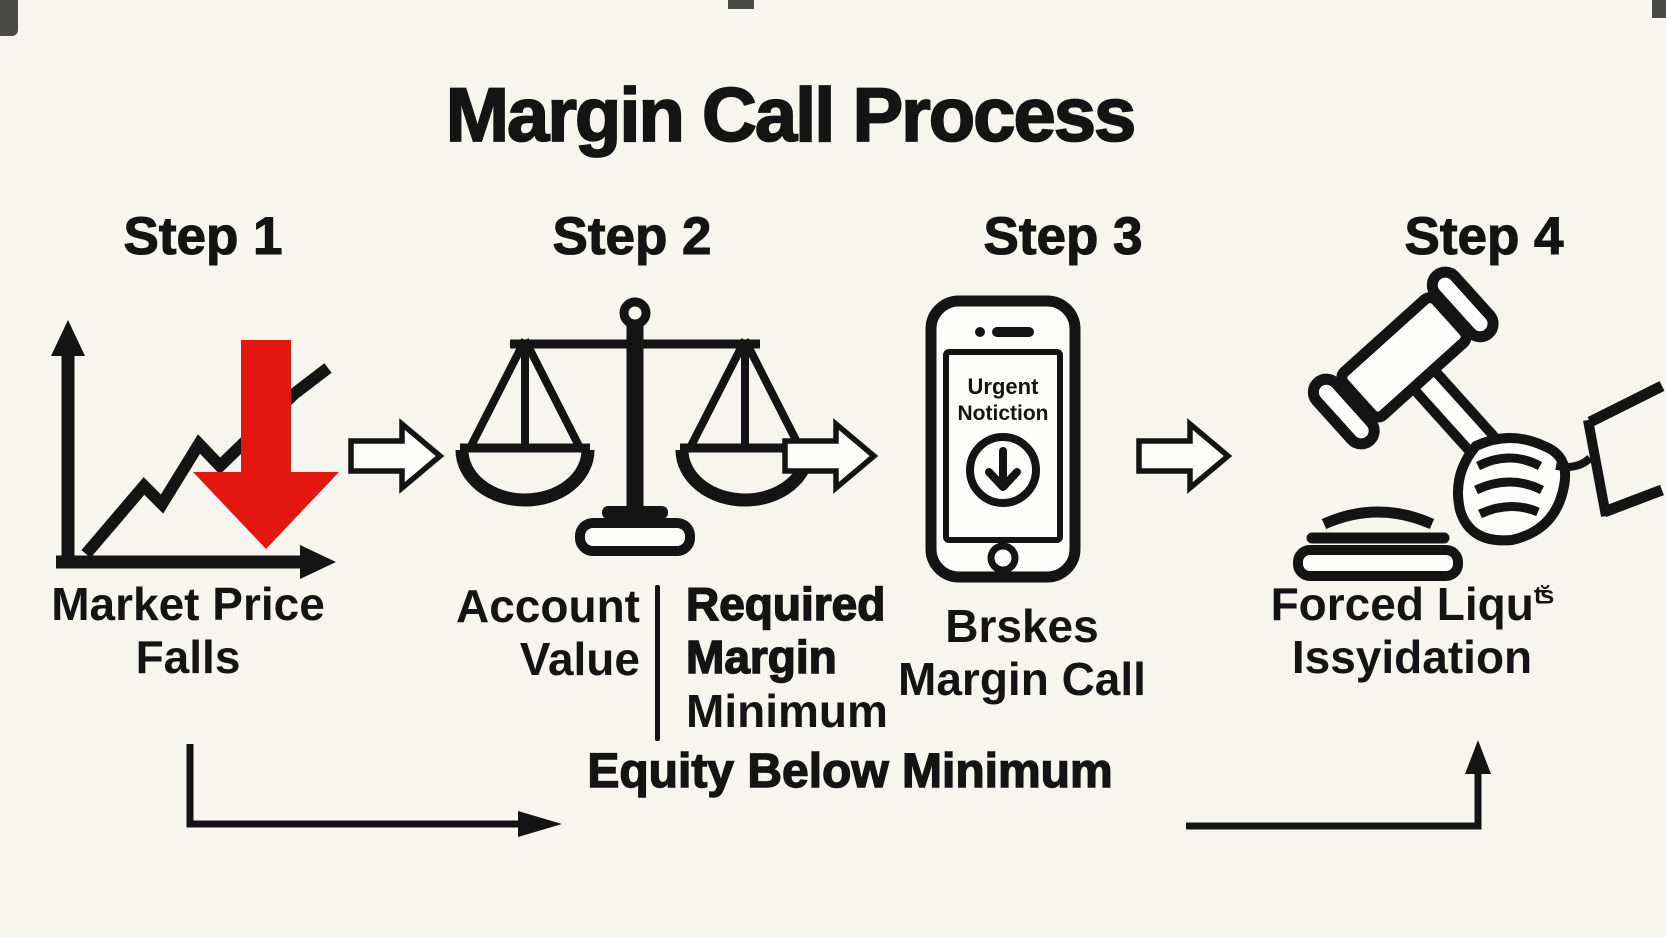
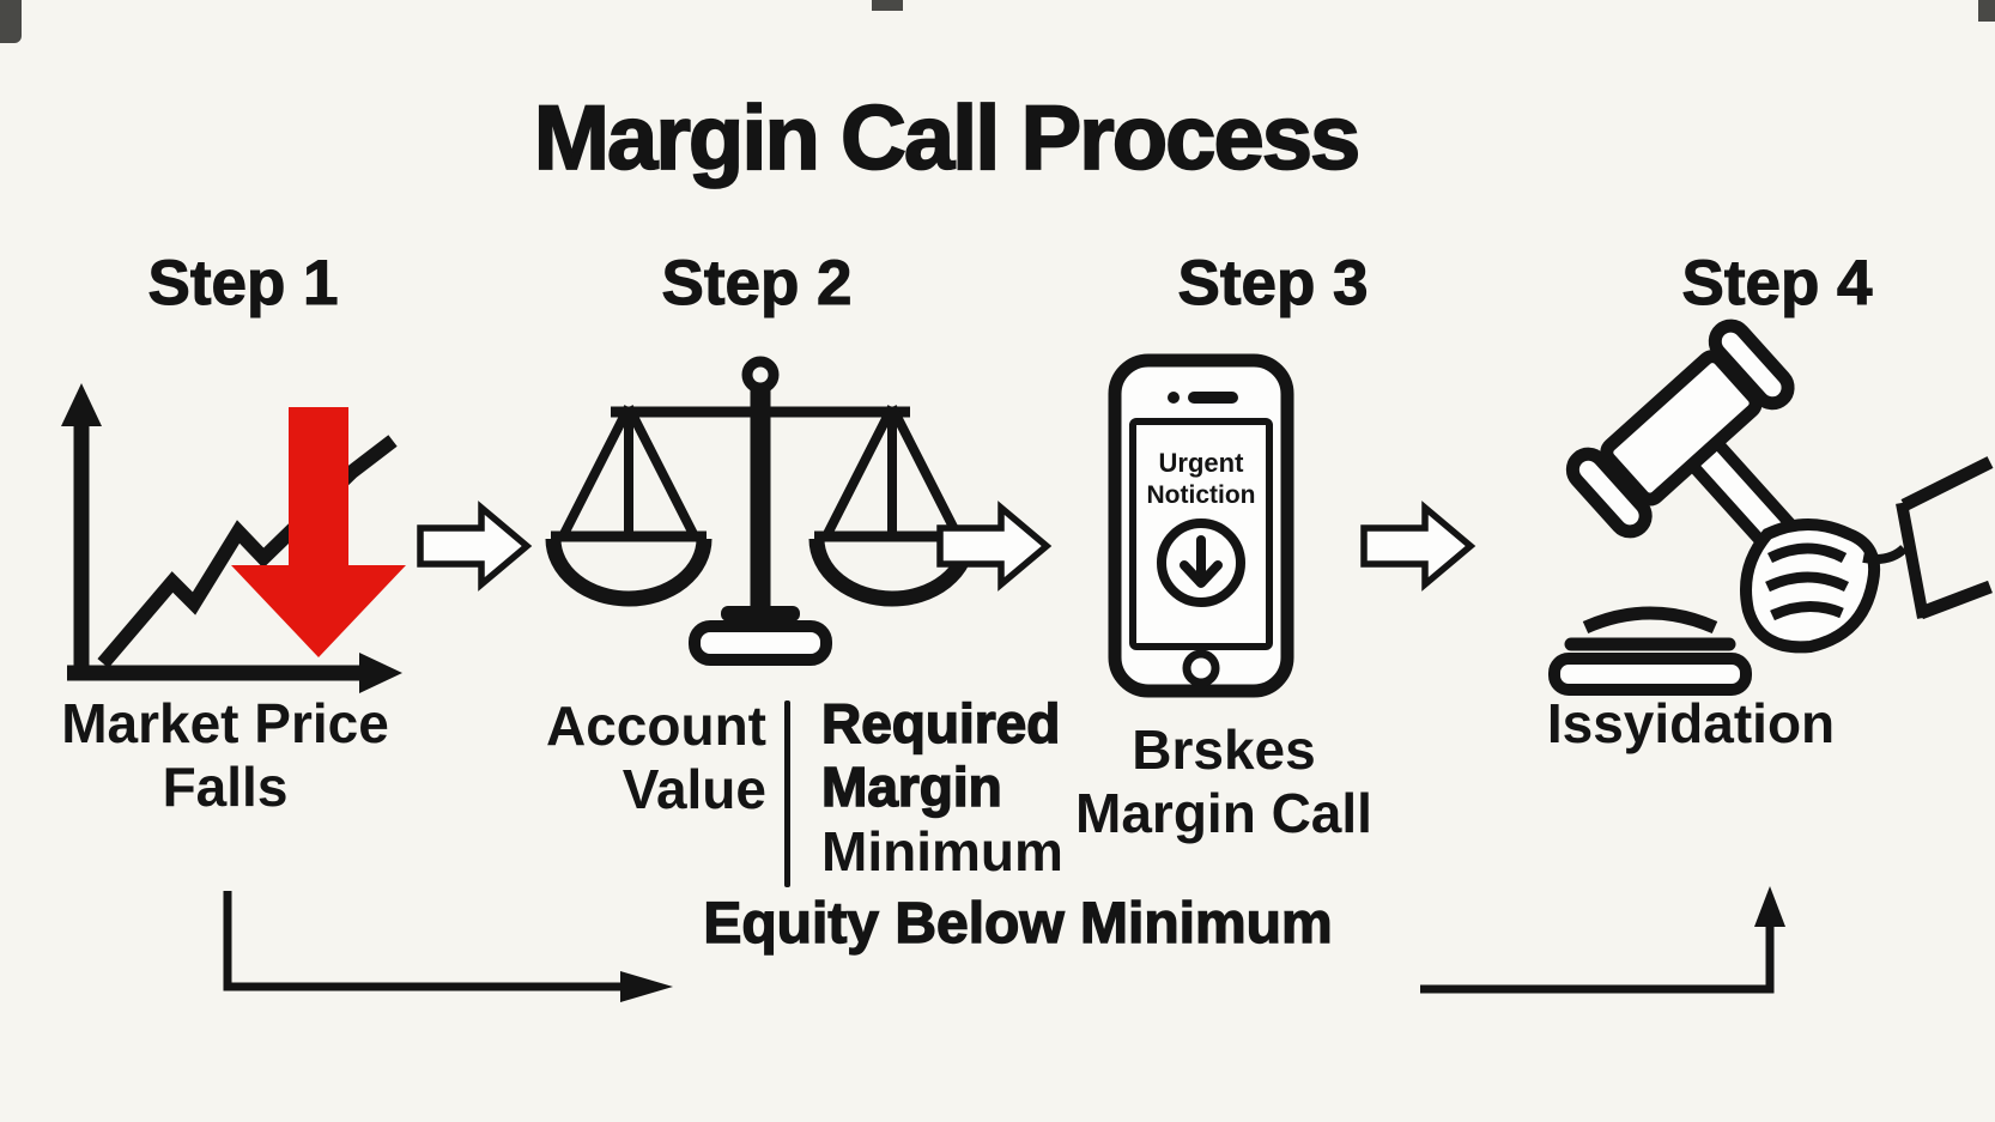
  Margin Call Process
  Step 1
  Step 2
  Step 3
  Step 4
  Urgent
  Notiction
  Market Price
  Falls
  Account
  Value
  Required
  Margin
  Minimum
  Brskes
  Margin Call
- Forced Liquʦ̆
  Issyidation
  Equity Below Minimum
